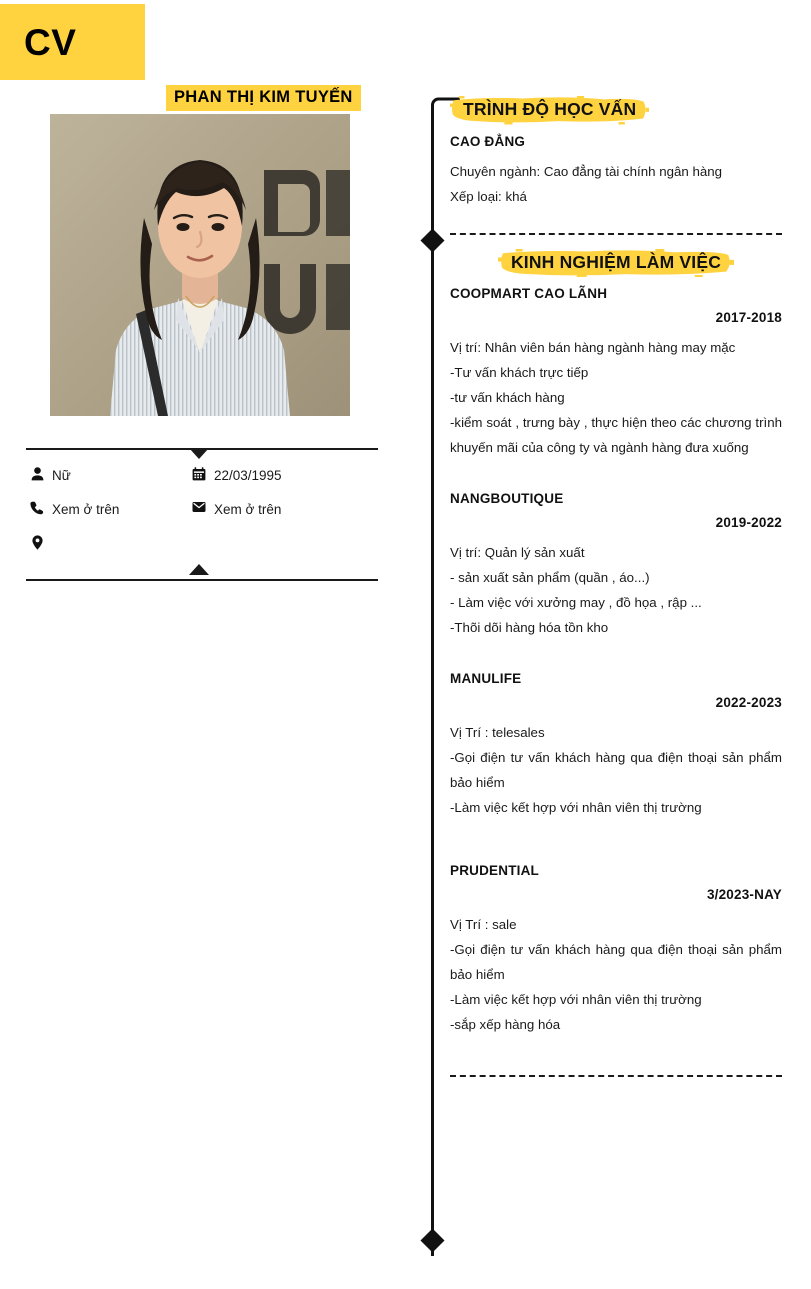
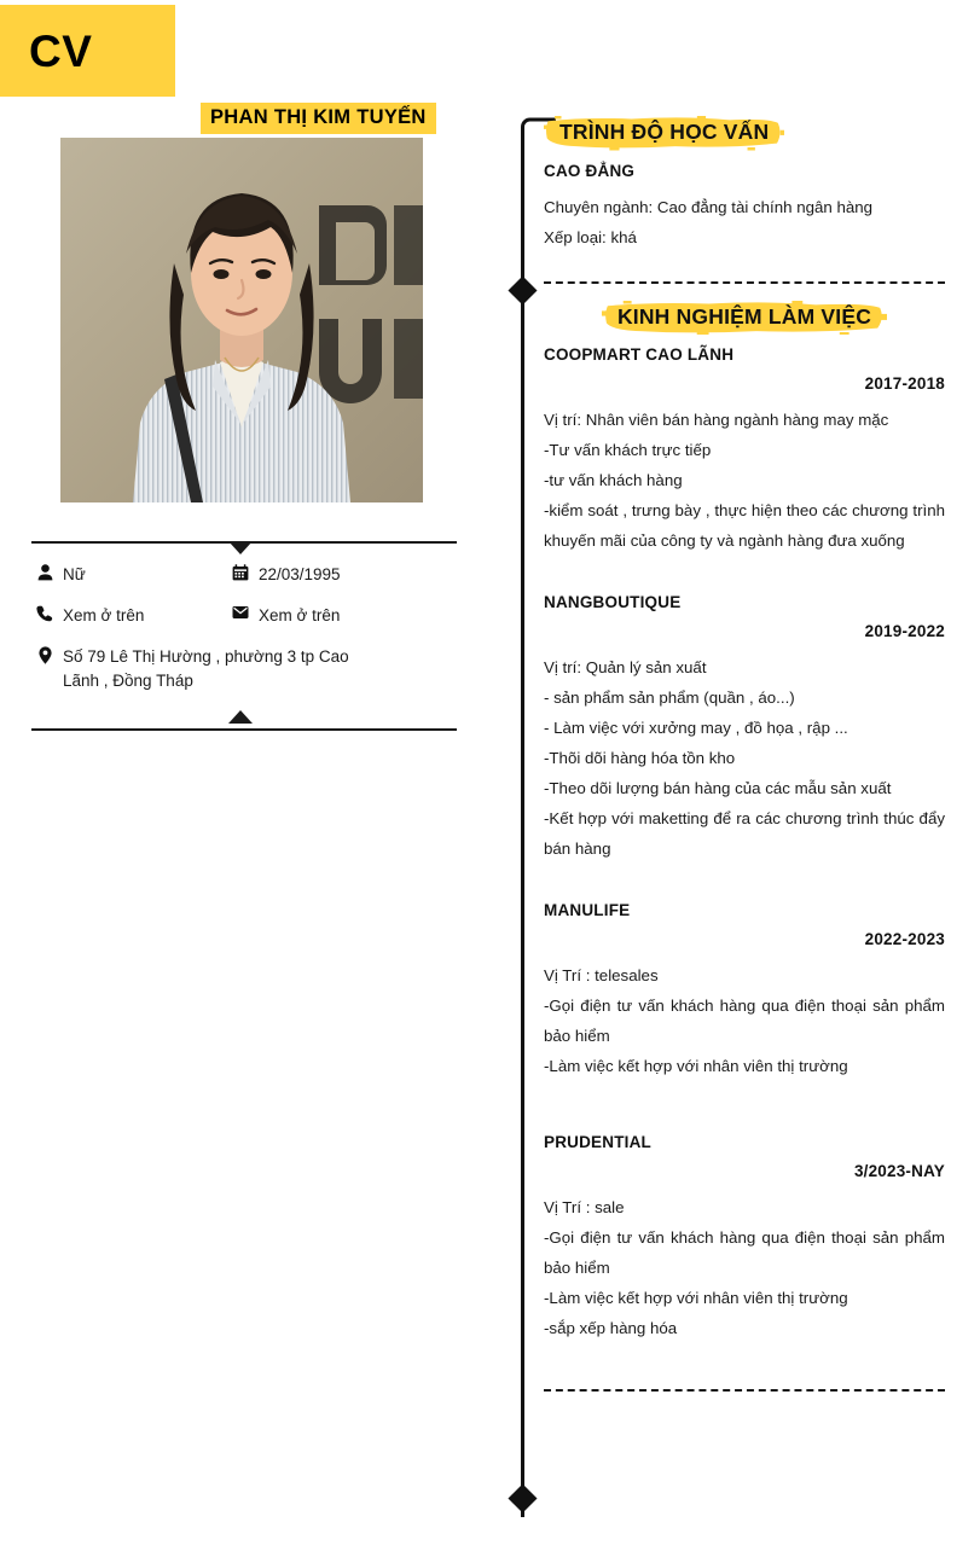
  CV
  PHAN THỊ KIM TUYẾN
  Nữ
  22/03/1995
  Xem ở trên
  Xem ở trên
+ Số 79 Lê Thị Hường , phường 3 tp Cao Lãnh , Đồng Tháp
  TRÌNH ĐỘ HỌC VẤN
  CAO ĐẲNG
  Chuyên ngành: Cao đẳng tài chính ngân hàng
  Xếp loại: khá
  KINH NGHIỆM LÀM VIỆC
  COOPMART CAO LÃNH
  2017-2018
  Vị trí: Nhân viên bán hàng ngành hàng may mặc
  -Tư vấn khách trực tiếp
  -tư vấn khách hàng
  -kiểm soát , trưng bày , thực hiện theo các chương trình khuyến mãi của công ty và ngành hàng đưa xuống
  NANGBOUTIQUE
  2019-2022
  Vị trí: Quản lý sản xuất
- - sản xuất sản phẩm (quần , áo...)
+ - sản phẩm sản phẩm (quần , áo...)
  - Làm việc với xưởng may , đồ họa , rập ...
  -Thõi dõi hàng hóa tồn kho
+ -Theo dõi lượng bán hàng của các mẫu sản xuất
+ -Kết hợp với maketting để ra các chương trình thúc đẩy bán hàng
  MANULIFE
  2022-2023
  Vị Trí : telesales
  -Gọi điện tư vấn khách hàng qua điện thoại sản phẩm bảo hiểm
  -Làm việc kết hợp với nhân viên thị trường
  PRUDENTIAL
  3/2023-NAY
  Vị Trí : sale
  -Gọi điện tư vấn khách hàng qua điện thoại sản phẩm bảo hiểm
  -Làm việc kết hợp với nhân viên thị trường
  -sắp xếp hàng hóa
